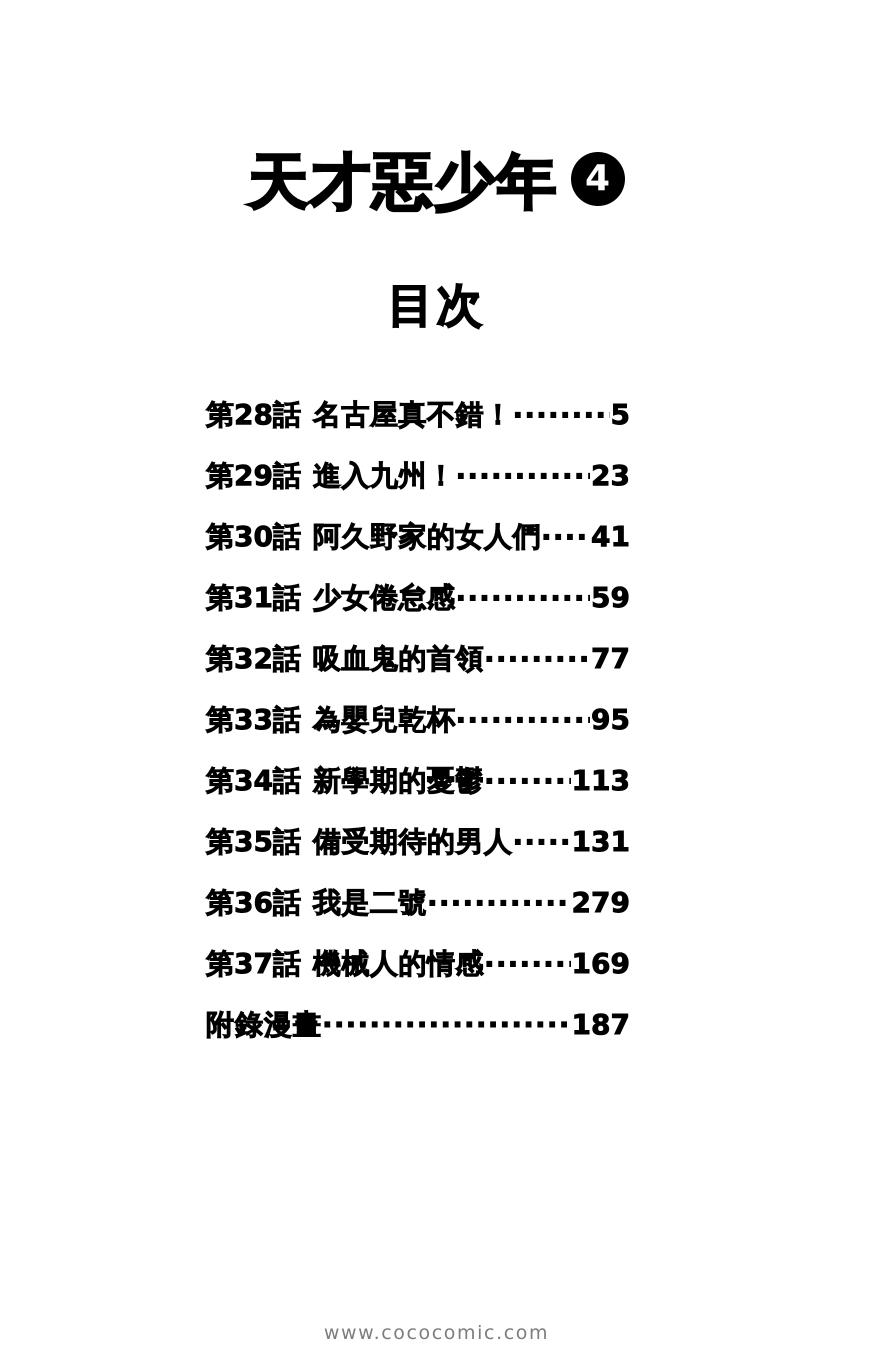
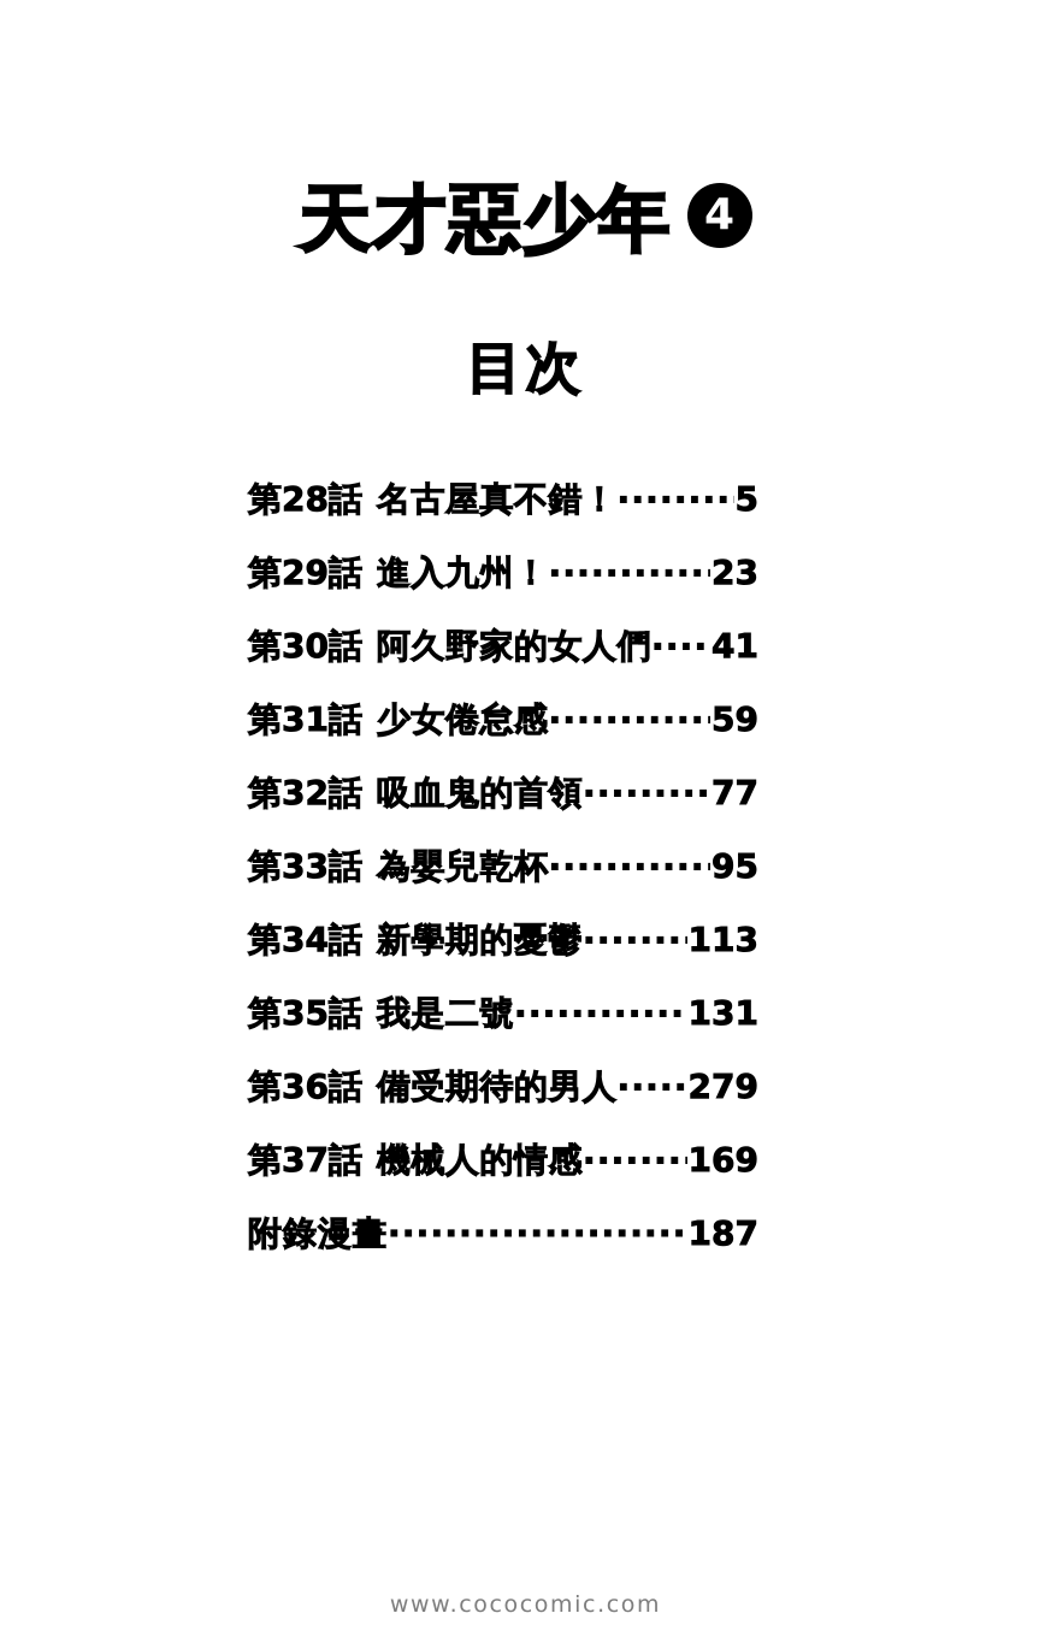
  天才惡少年 4
  目次
  第28話
  名古屋真不錯！
  5
  第29話
  進入九州！
  23
  第30話
  阿久野家的女人們
  41
  第31話
  少女倦怠感
  59
  第32話
  吸血鬼的首領
  77
  第33話
  為嬰兒乾杯
  95
  第34話
  新學期的憂鬱
  113
  第35話
- 備受期待的男人
+ 我是二號
  131
  第36話
- 我是二號
+ 備受期待的男人
  279
  第37話
  機械人的情感
  169
  附錄漫畫
  187
  www.cococomic.com
